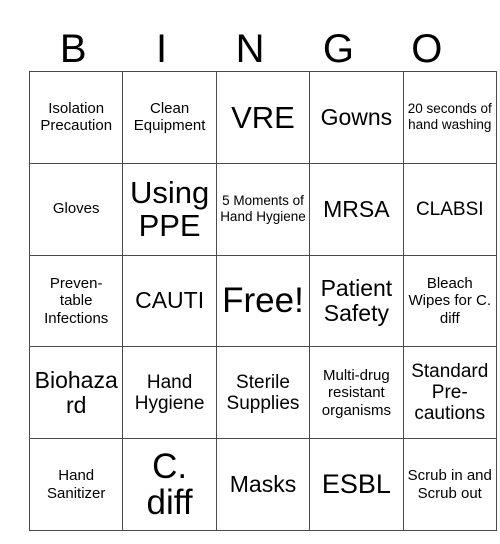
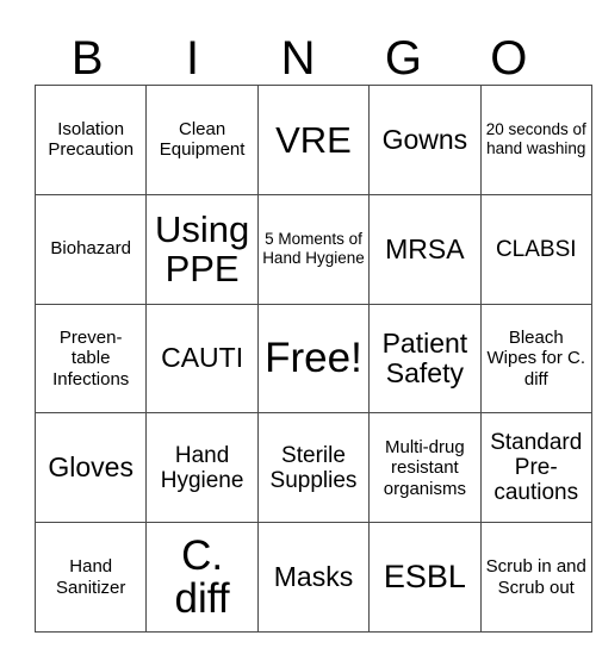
  B
  I
  N
  G
  O
  Isolation Precaution	Clean Equipment	VRE	Gowns	20 seconds of hand washing
- Gloves	Using PPE	5 Moments of Hand Hygiene	MRSA	CLABSI
+ Biohazard	Using PPE	5 Moments of Hand Hygiene	MRSA	CLABSI
  Preven- table Infections	CAUTI	Free!	Patient Safety	Bleach Wipes for C. diff
- Biohazard	Hand Hygiene	Sterile Supplies	Multi-drug resistant organisms	Standard Pre- cautions
+ Gloves	Hand Hygiene	Sterile Supplies	Multi-drug resistant organisms	Standard Pre- cautions
  Hand Sanitizer	C. diff	Masks	ESBL	Scrub in and Scrub out
